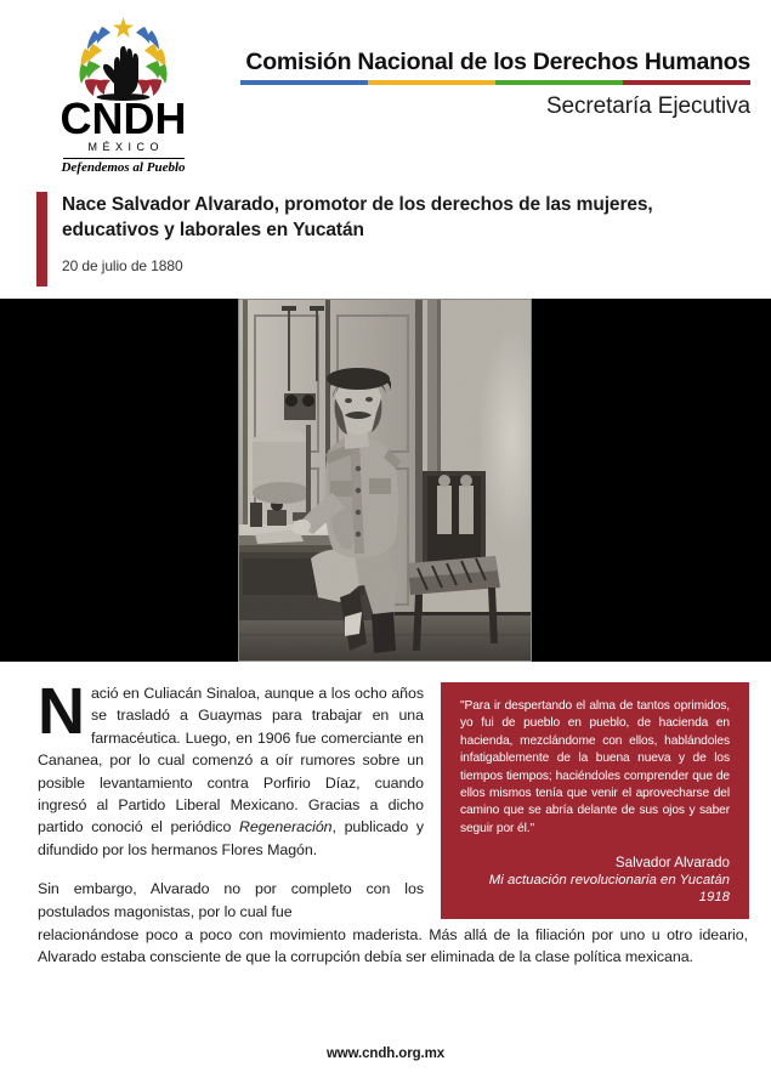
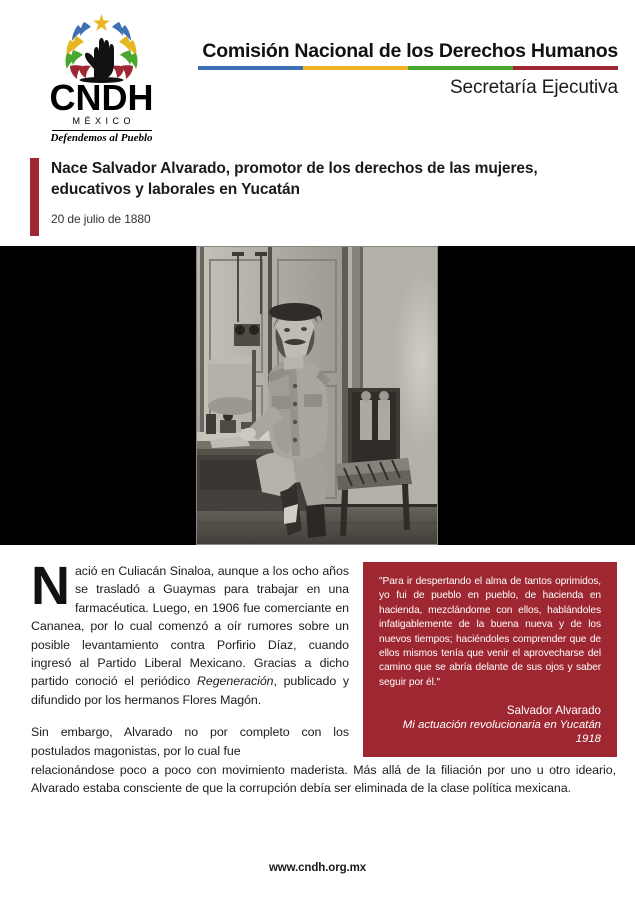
  CNDH
  MÉXICO
  Defendemos al Pueblo
  Comisión Nacional de los Derechos Humanos
  Secretaría Ejecutiva
  Nace Salvador Alvarado, promotor de los derechos de las mujeres, educativos y laborales en Yucatán
  20 de julio de 1880
  Nació en Culiacán Sinaloa, aunque a los ocho años se trasladó a Guaymas para trabajar en una farmacéutica. Luego, en 1906 fue comerciante en Cananea, por lo cual comenzó a oír rumores sobre un posible levantamiento contra Porfirio Díaz, cuando ingresó al Partido Liberal Mexicano. Gracias a dicho partido conoció el periódico Regeneración, publicado y difundido por los hermanos Flores Magón.
  Sin embargo, Alvarado no por completo con los postulados magonistas, por lo cual fue
- "Para ir despertando el alma de tantos oprimidos, yo fui de pueblo en pueblo, de hacienda en hacienda, mezclándome con ellos, hablándoles infatigablemente de la buena nueva y de los tiempos tiempos; haciéndoles comprender que de ellos mismos tenía que venir el aprovecharse del camino que se abría delante de sus ojos y saber seguir por él."
+ "Para ir despertando el alma de tantos oprimidos, yo fui de pueblo en pueblo, de hacienda en hacienda, mezclándome con ellos, hablándoles infatigablemente de la buena nueva y de los nuevos tiempos; haciéndoles comprender que de ellos mismos tenía que venir el aprovecharse del camino que se abría delante de sus ojos y saber seguir por él."
  Salvador Alvarado
  Mi actuación revolucionaria en Yucatán
  1918
  relacionándose poco a poco con movimiento maderista. Más allá de la filiación por uno u otro ideario, Alvarado estaba consciente de que la corrupción debía ser eliminada de la clase política mexicana.
  www.cndh.org.mx
